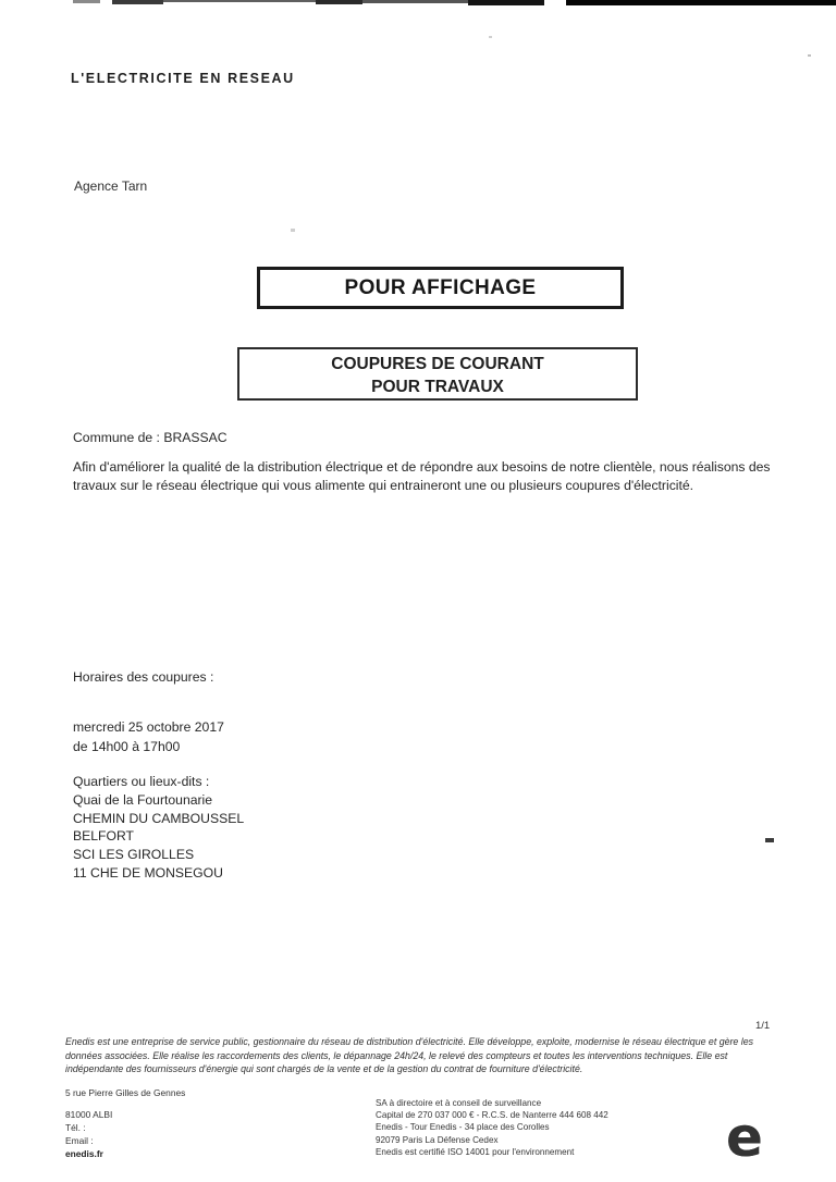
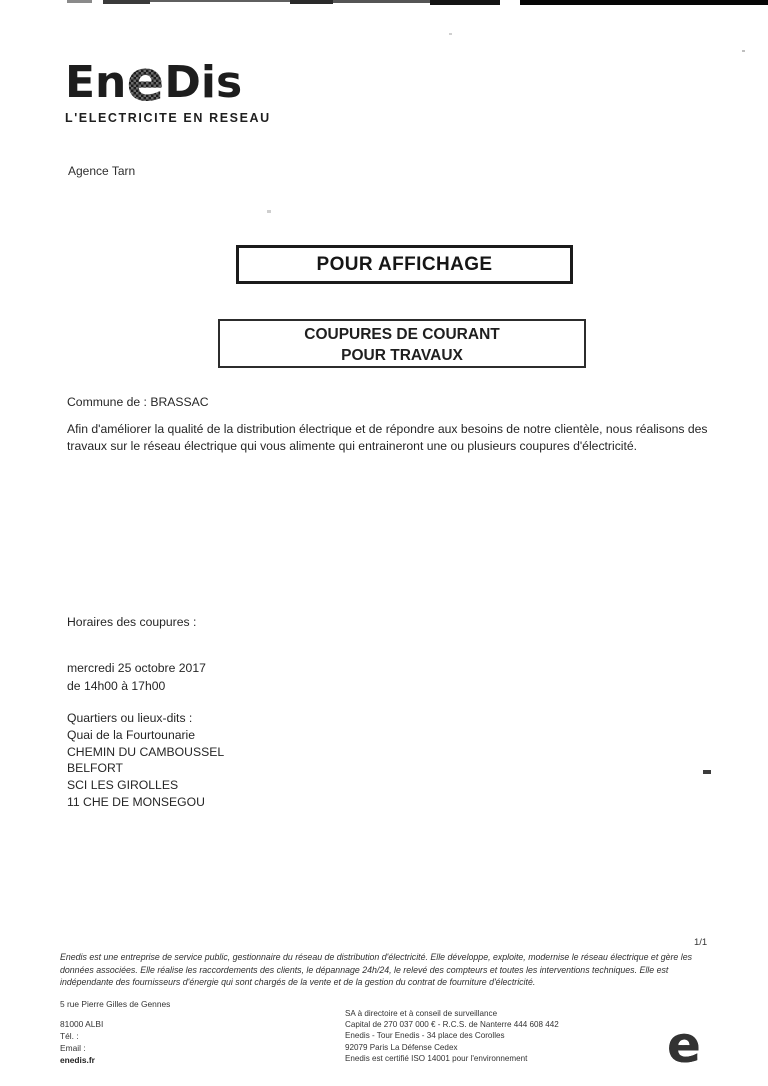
+ EneDis
  L'ELECTRICITE EN RESEAU
  Agence Tarn
  POUR AFFICHAGE
  COUPURES DE COURANT
  POUR TRAVAUX
  Commune de : BRASSAC
  Afin d'améliorer la qualité de la distribution électrique et de répondre aux besoins de notre clientèle, nous réalisons des travaux sur le réseau électrique qui vous alimente qui entraineront une ou plusieurs coupures d'électricité.
  Horaires des coupures :
  mercredi 25 octobre 2017
  de 14h00 à 17h00
  Quartiers ou lieux-dits :
  Quai de la Fourtounarie
  CHEMIN DU CAMBOUSSEL
  BELFORT
  SCI LES GIROLLES
  11 CHE DE MONSEGOU
  1/1
  Enedis est une entreprise de service public, gestionnaire du réseau de distribution d'électricité. Elle développe, exploite, modernise le réseau électrique et gère les données associées. Elle réalise les raccordements des clients, le dépannage 24h/24, le relevé des compteurs et toutes les interventions techniques. Elle est indépendante des fournisseurs d'énergie qui sont chargés de la vente et de la gestion du contrat de fourniture d'électricité.
  5 rue Pierre Gilles de Gennes
  81000 ALBI
  Tél. :
  Email :
  enedis.fr
  SA à directoire et à conseil de surveillance
  Capital de 270 037 000 € - R.C.S. de Nanterre 444 608 442
  Enedis - Tour Enedis - 34 place des Corolles
  92079 Paris La Défense Cedex
  Enedis est certifié ISO 14001 pour l'environnement
  e
